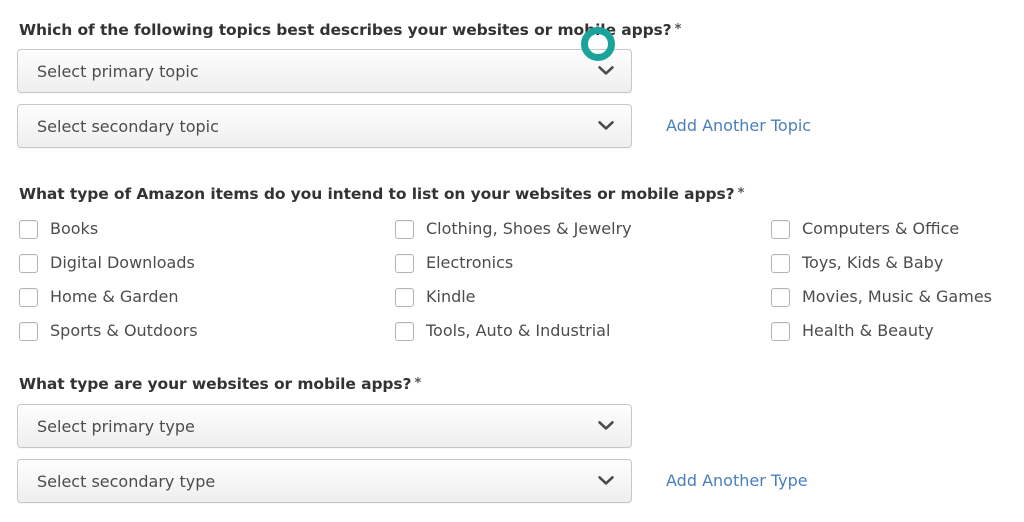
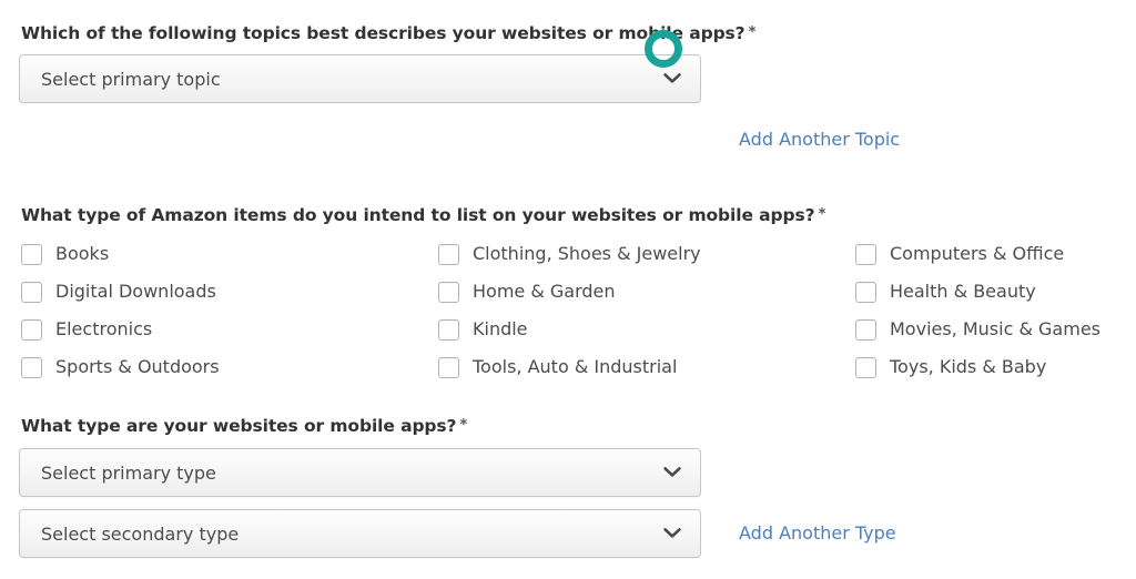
  Which of the following topics best describes your websites or mobile apps? *
  Select primary topic
- Select secondary topic
  Add Another Topic
  What type of Amazon items do you intend to list on your websites or mobile apps? *
  Books
  Digital Downloads
- Home & Garden
+ Electronics
  Sports & Outdoors
  Clothing, Shoes & Jewelry
- Electronics
+ Home & Garden
  Kindle
  Tools, Auto & Industrial
  Computers & Office
- Toys, Kids & Baby
+ Health & Beauty
  Movies, Music & Games
- Health & Beauty
+ Toys, Kids & Baby
  What type are your websites or mobile apps? *
  Select primary type
  Select secondary type
  Add Another Type
